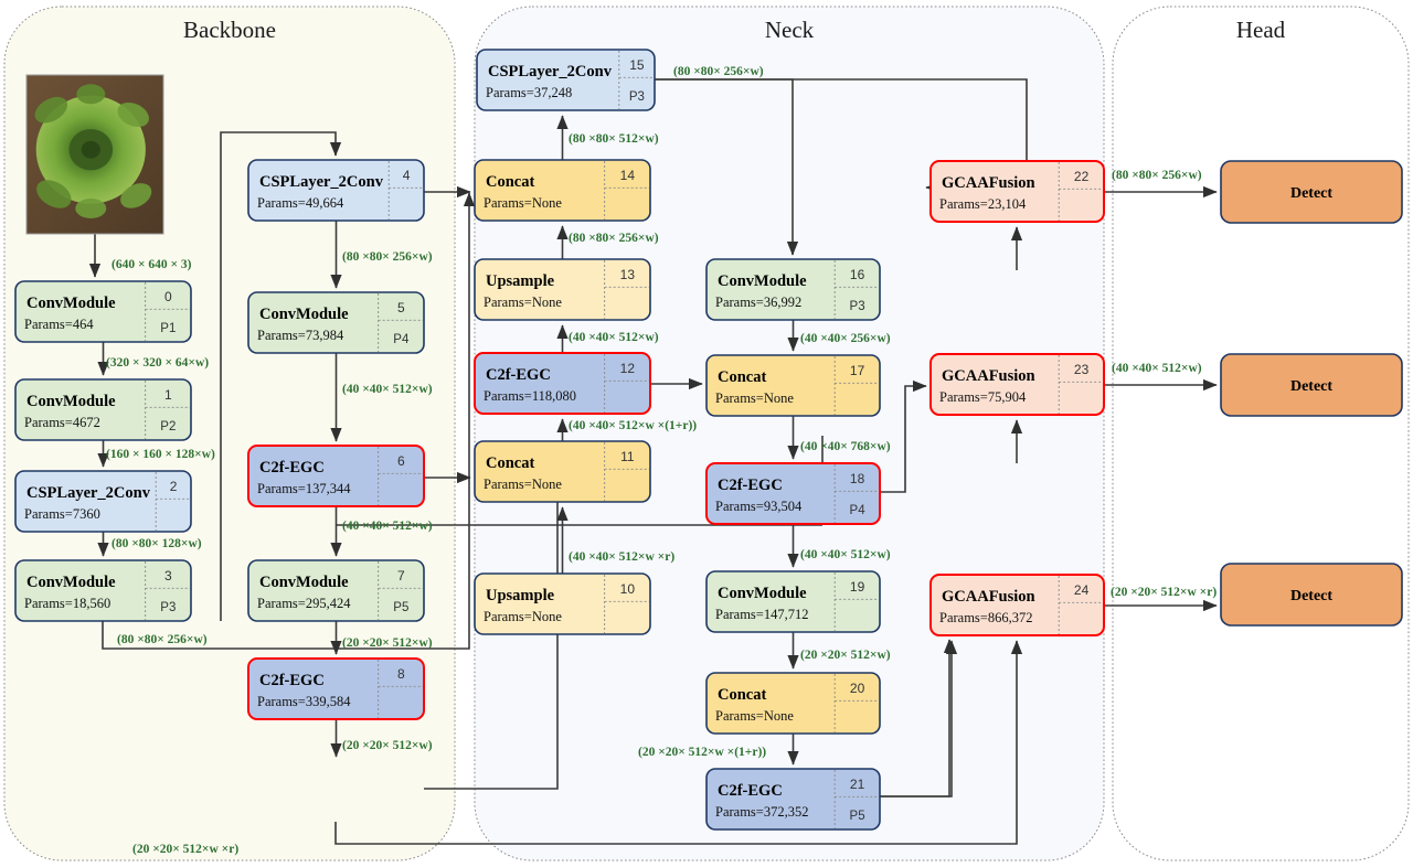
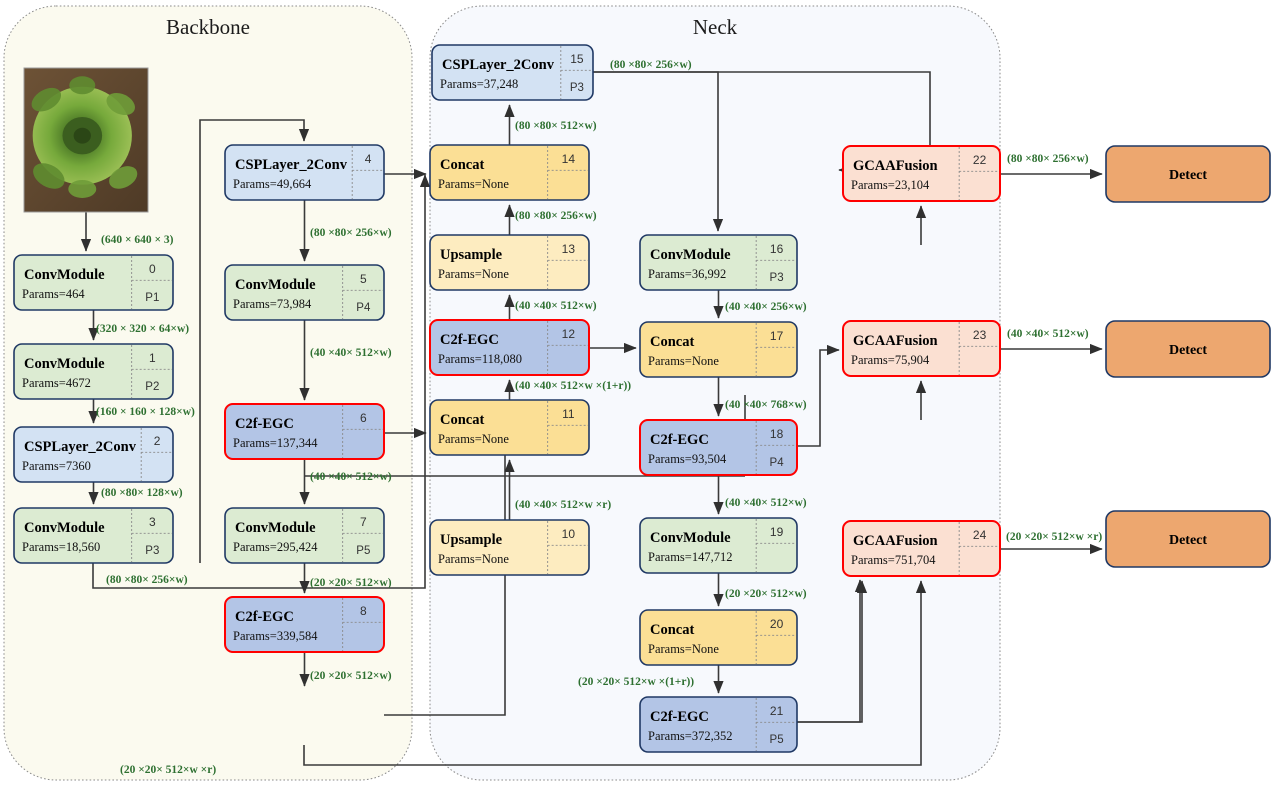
  Backbone
  Neck
- Head
  ConvModule
  Params=464
  0
  P1
  ConvModule
  Params=4672
  1
  P2
  CSPLayer_2Conv
  Params=7360
  2
  ConvModule
  Params=18,560
  3
  P3
  CSPLayer_2Conv
  Params=49,664
  4
  ConvModule
  Params=73,984
  5
  P4
  C2f-EGC
  Params=137,344
  6
  ConvModule
  Params=295,424
  7
  P5
  C2f-EGC
  Params=339,584
  8
  Upsample
  Params=None
  10
  Concat
  Params=None
  11
  C2f-EGC
  Params=118,080
  12
  Upsample
  Params=None
  13
  Concat
  Params=None
  14
  CSPLayer_2Conv
  Params=37,248
  15
  P3
  ConvModule
  Params=36,992
  16
  P3
  Concat
  Params=None
  17
  C2f-EGC
  Params=93,504
  18
  P4
  ConvModule
  Params=147,712
  19
  Concat
  Params=None
  20
  C2f-EGC
  Params=372,352
  21
  P5
  GCAAFusion
  Params=23,104
  22
  GCAAFusion
  Params=75,904
  23
  GCAAFusion
- Params=866,372
+ Params=751,704
  24
  Detect
  Detect
  Detect
  (640 × 640 × 3)
  (320 × 320 × 64×w)
  (160 × 160 × 128×w)
  (80 ×80× 128×w)
  (80 ×80× 256×w)
  (80 ×80× 256×w)
  (40 ×40× 512×w)
  (40 ×40× 512×w)
  (20 ×20× 512×w)
  (20 ×20× 512×w)
  (20 ×20× 512×w ×r)
  (80 ×80× 512×w)
  (80 ×80× 256×w)
  (40 ×40× 512×w)
  (40 ×40× 512×w ×(1+r))
  (40 ×40× 512×w ×r)
  (80 ×80× 256×w)
  (40 ×40× 256×w)
  (40 ×40× 768×w)
  (40 ×40× 512×w)
  (20 ×20× 512×w)
  (20 ×20× 512×w ×(1+r))
  (80 ×80× 256×w)
  (40 ×40× 512×w)
  (20 ×20× 512×w ×r)
